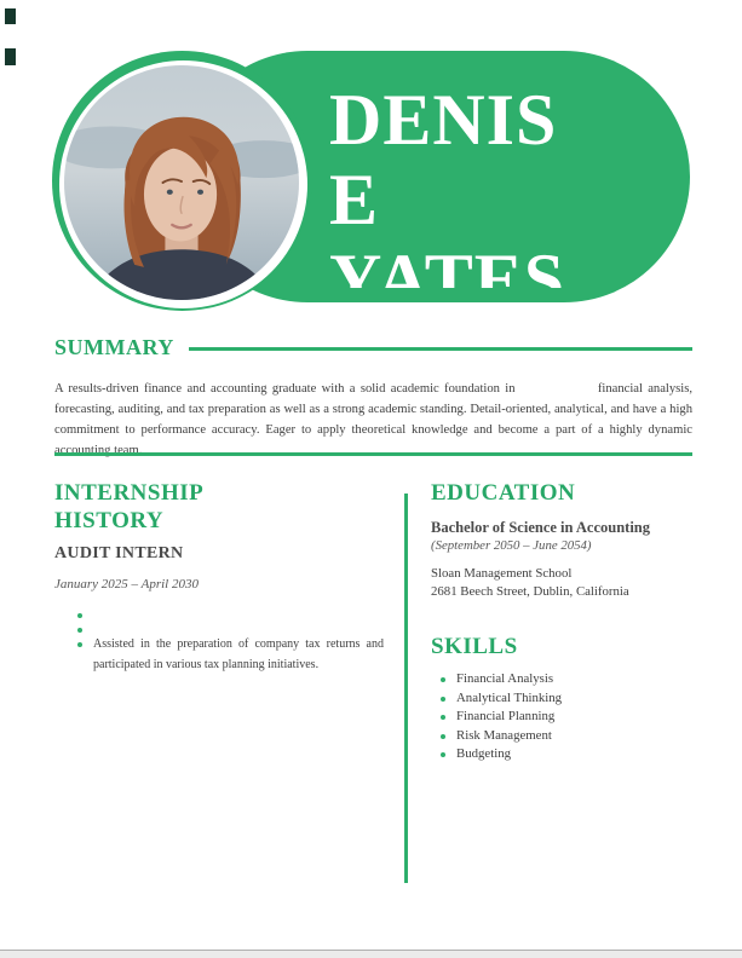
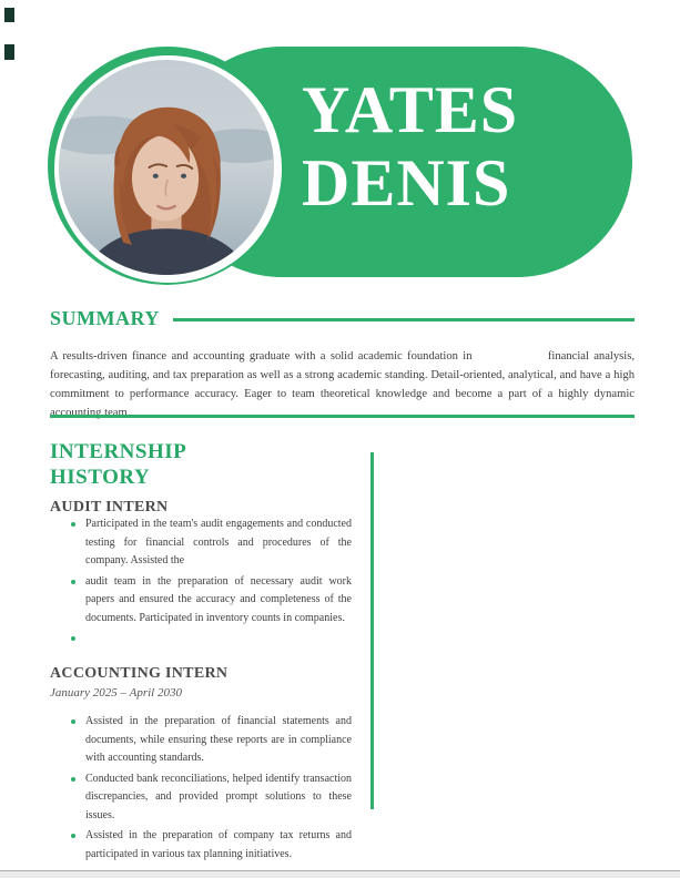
- DENIS
+ YATES
- E
- YATES
+ DENIS
  SUMMARY
- A results-driven finance and accounting graduate with a solid academic foundation in financial analysis, forecasting, auditing, and tax preparation as well as a strong academic standing. Detail-oriented, analytical, and have a high commitment to performance accuracy. Eager to apply theoretical knowledge and become a part of a highly dynamic accounting team.
+ A results-driven finance and accounting graduate with a solid academic foundation in financial analysis, forecasting, auditing, and tax preparation as well as a strong academic standing. Detail-oriented, analytical, and have a high commitment to performance accuracy. Eager to team theoretical knowledge and become a part of a highly dynamic accounting team.
  INTERNSHIP HISTORY
  AUDIT INTERN
+ Participated in the team's audit engagements and conducted testing for financial controls and procedures of the company. Assisted the
+ audit team in the preparation of necessary audit work papers and ensured the accuracy and completeness of the documents. Participated in inventory counts in companies.
+ ACCOUNTING INTERN
  January 2025 – April 2030
+ Assisted in the preparation of financial statements and documents, while ensuring these reports are in compliance with accounting standards.
+ Conducted bank reconciliations, helped identify transaction discrepancies, and provided prompt solutions to these issues.
  Assisted in the preparation of company tax returns and participated in various tax planning initiatives.
- EDUCATION
- Bachelor of Science in Accounting
- (September 2050 – June 2054)
- Sloan Management School
- 2681 Beech Street, Dublin, California
- SKILLS
- Financial Analysis
- Analytical Thinking
- Financial Planning
- Risk Management
- Budgeting
